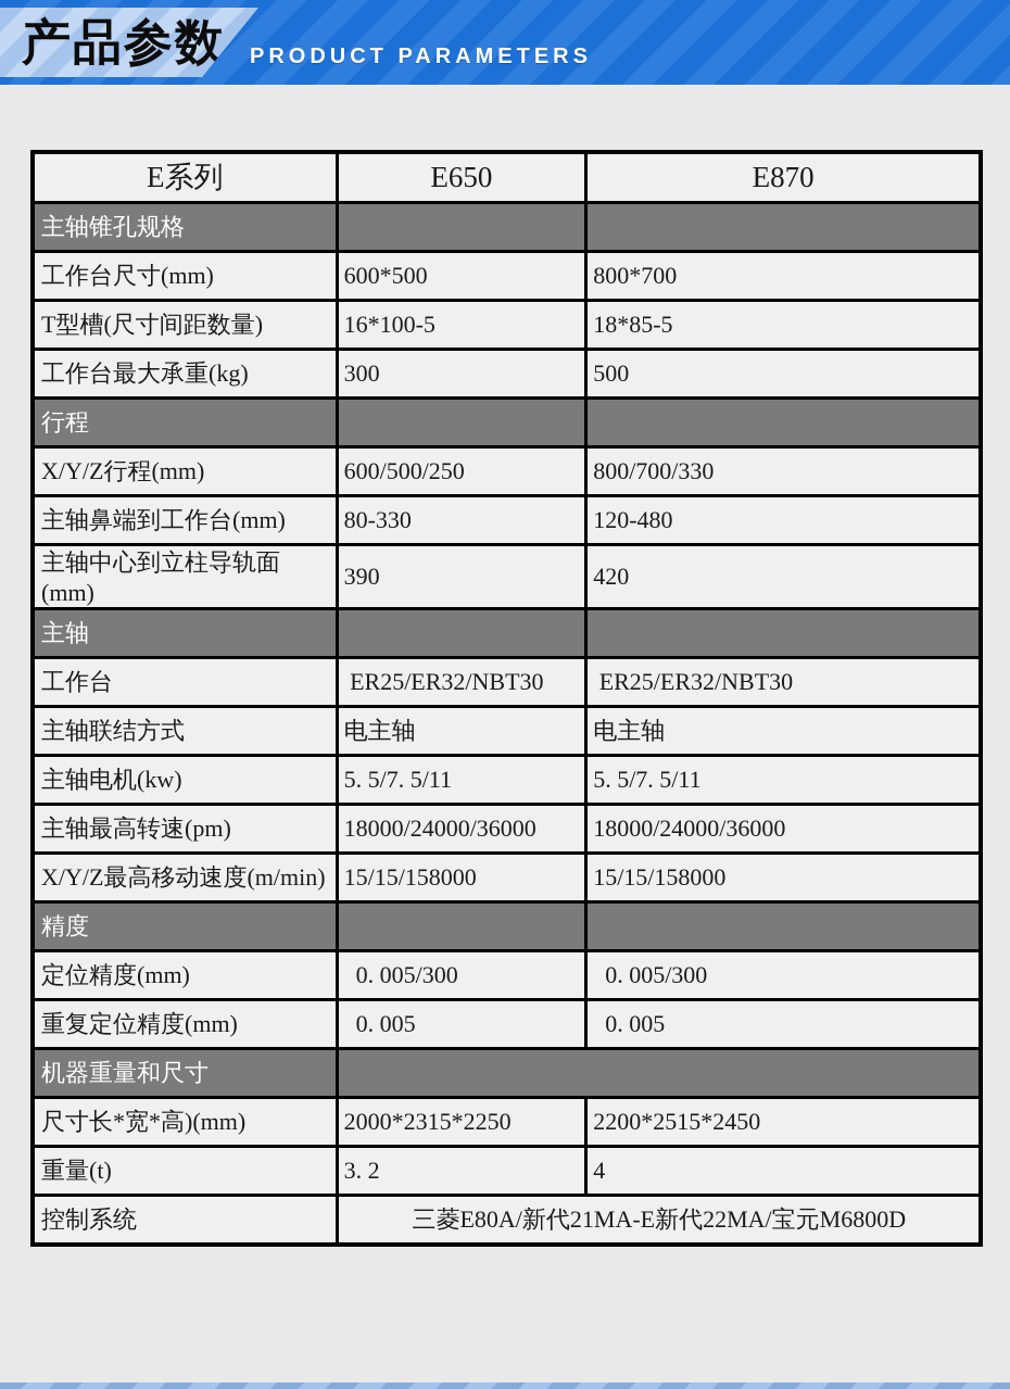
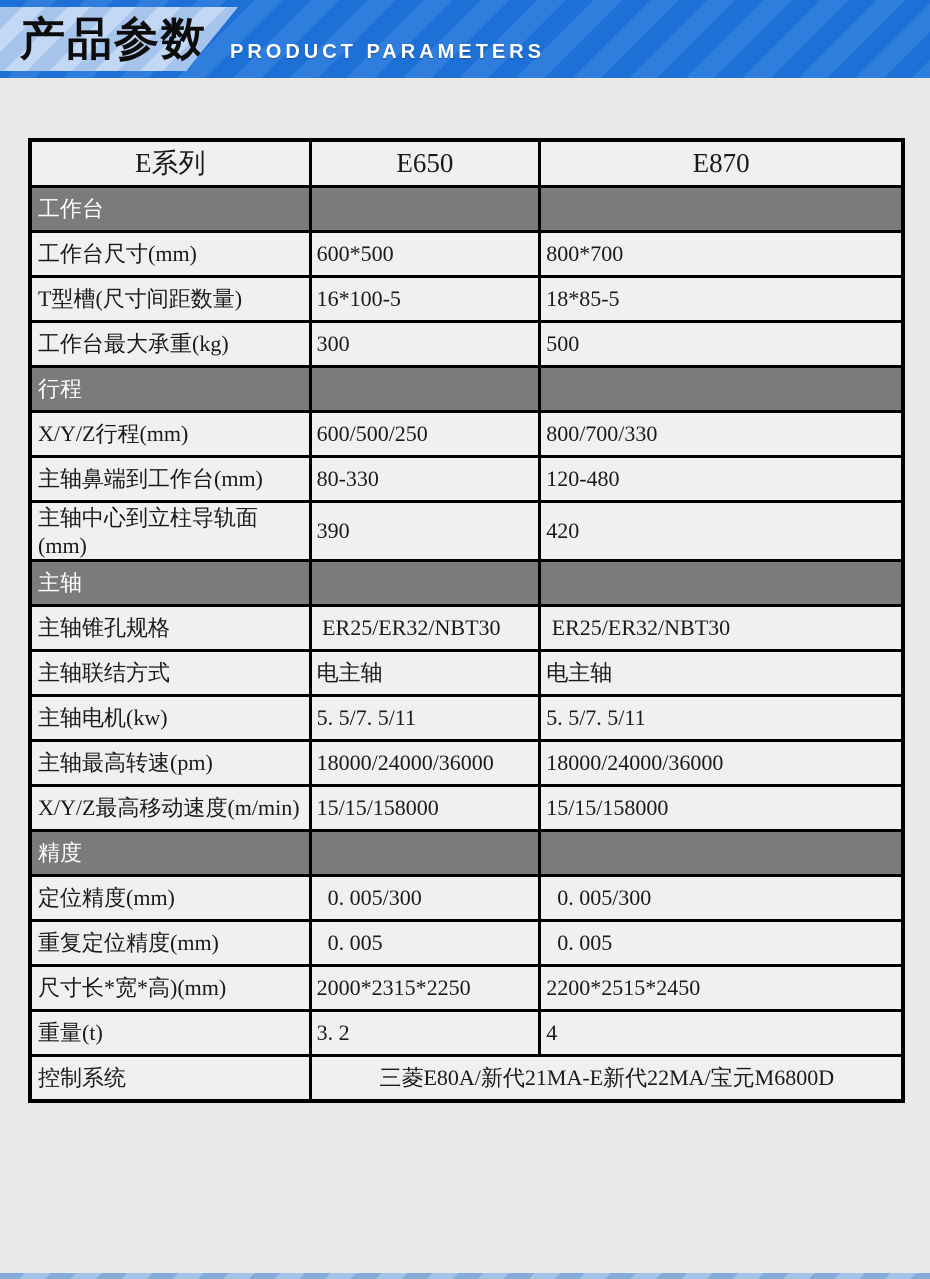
  产品参数
  PRODUCT PARAMETERS
  E系列	E650	E870
- 主轴锥孔规格
+ 工作台
  工作台尺寸(mm)	600*500	800*700
  T型槽(尺寸间距数量)	16*100-5	18*85-5
  工作台最大承重(kg)	300	500
  行程
  X/Y/Z行程(mm)	600/500/250	800/700/330
  主轴鼻端到工作台(mm)	80-330	120-480
  主轴中心到立柱导轨面(mm)	390	420
  主轴
- 工作台	ER25/ER32/NBT30	ER25/ER32/NBT30
+ 主轴锥孔规格	ER25/ER32/NBT30	ER25/ER32/NBT30
  主轴联结方式	电主轴	电主轴
  主轴电机(kw)	5. 5/7. 5/11	5. 5/7. 5/11
  主轴最高转速(pm)	18000/24000/36000	18000/24000/36000
  X/Y/Z最高移动速度(m/min)	15/15/158000	15/15/158000
  精度
  定位精度(mm)	0. 005/300	0. 005/300
  重复定位精度(mm)	0. 005	0. 005
- 机器重量和尺寸
  尺寸长*宽*高)(mm)	2000*2315*2250	2200*2515*2450
  重量(t)	3. 2	4
  控制系统	三菱E80A/新代21MA-E新代22MA/宝元M6800D
